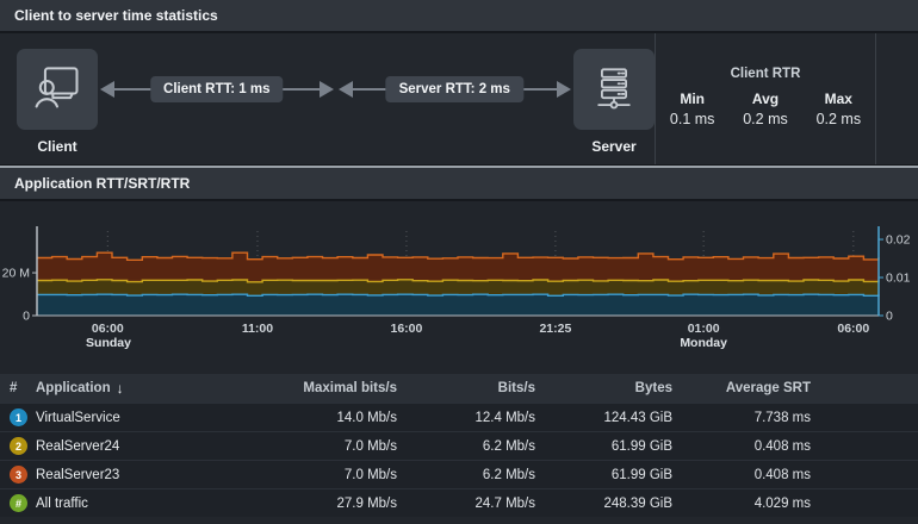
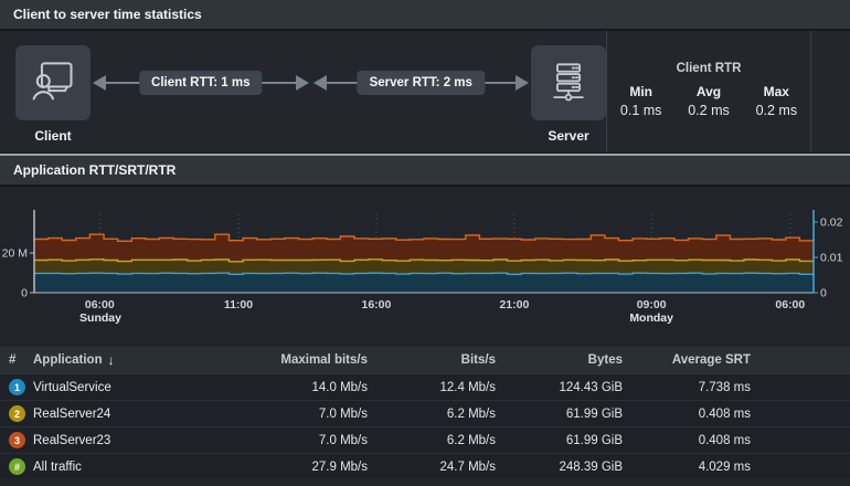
  Client to server time statistics
  Client
  Client RTT: 1 ms
  Server RTT: 2 ms
  Server
  Client RTR
  Min
  0.1 ms
  Avg
  0.2 ms
  Max
  0.2 ms
  Application RTT/SRT/RTR
  20 M
  0
  0.02
  0.01
  0
  06:00
  11:00
  16:00
- 21:25
+ 21:00
- 01:00
+ 09:00
  06:00
  Sunday
  Monday
  #
  Application
  ↓
  Maximal bits/s
  Bits/s
  Bytes
  Average SRT
  1
  VirtualService
  14.0 Mb/s
  12.4 Mb/s
  124.43 GiB
  7.738 ms
  2
  RealServer24
  7.0 Mb/s
  6.2 Mb/s
  61.99 GiB
  0.408 ms
  3
  RealServer23
  7.0 Mb/s
  6.2 Mb/s
  61.99 GiB
  0.408 ms
  #
  All traffic
  27.9 Mb/s
  24.7 Mb/s
  248.39 GiB
  4.029 ms
